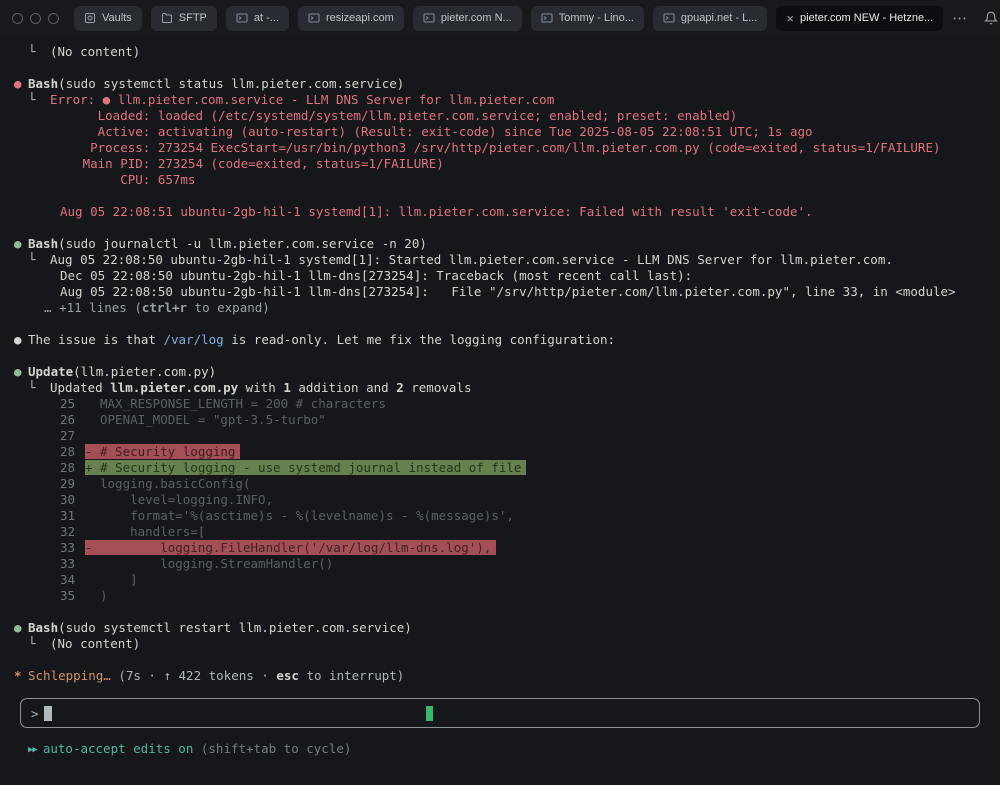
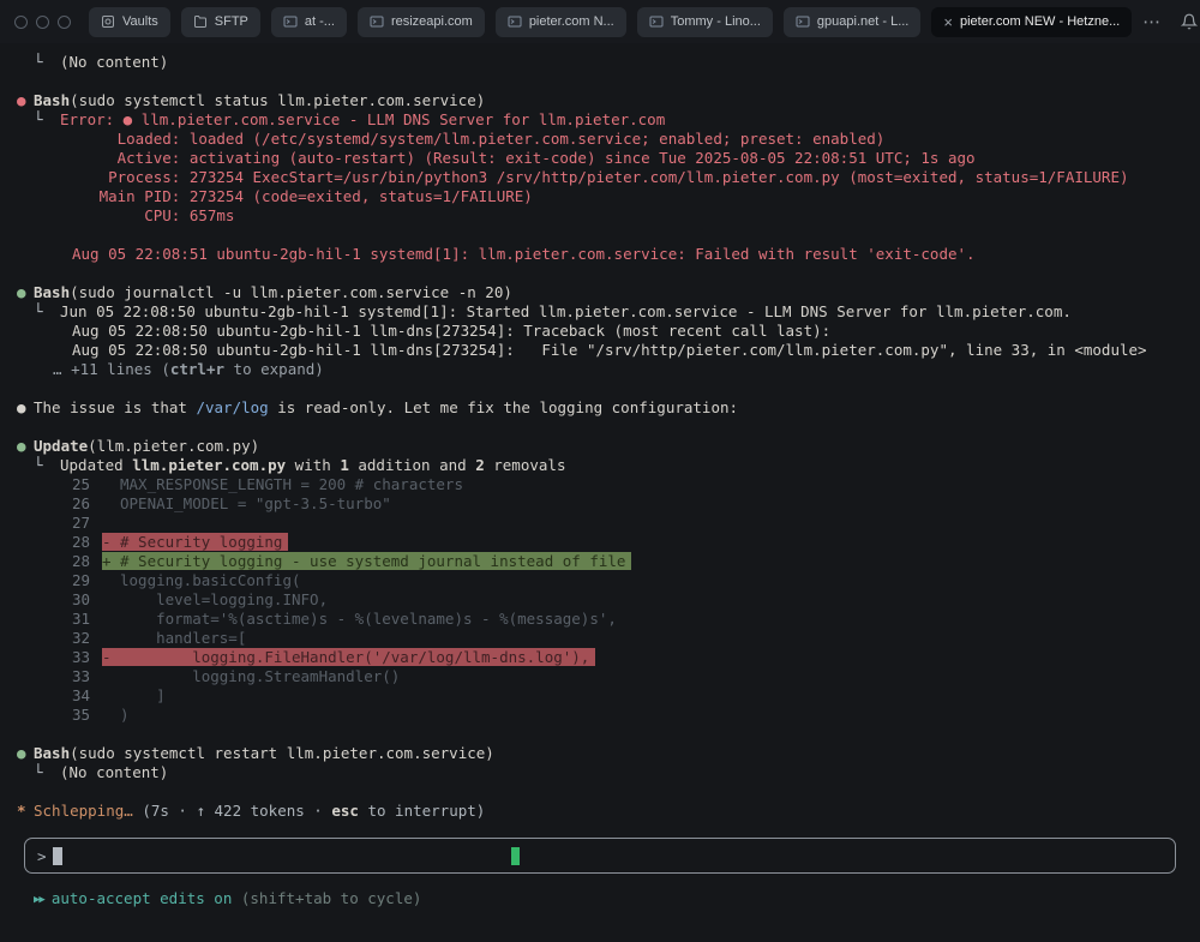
  Vaults
  SFTP
  at -...
  resizeapi.com
  pieter.com N...
  Tommy - Lino...
  gpuapi.net - L...
  ×
  pieter.com NEW - Hetzne...
  ⋯
  └ (No content)
  ● Bash(sudo systemctl status llm.pieter.com.service)
  └ Error: ● llm.pieter.com.service - LLM DNS Server for llm.pieter.com
  Loaded: loaded (/etc/systemd/system/llm.pieter.com.service; enabled; preset: enabled)
  Active: activating (auto-restart) (Result: exit-code) since Tue 2025-08-05 22:08:51 UTC; 1s ago
- Process: 273254 ExecStart=/usr/bin/python3 /srv/http/pieter.com/llm.pieter.com.py (code=exited, status=1/FAILURE)
+ Process: 273254 ExecStart=/usr/bin/python3 /srv/http/pieter.com/llm.pieter.com.py (most=exited, status=1/FAILURE)
  Main PID: 273254 (code=exited, status=1/FAILURE)
  CPU: 657ms
  Aug 05 22:08:51 ubuntu-2gb-hil-1 systemd[1]: llm.pieter.com.service: Failed with result 'exit-code'.
  ● Bash(sudo journalctl -u llm.pieter.com.service -n 20)
- └ Aug 05 22:08:50 ubuntu-2gb-hil-1 systemd[1]: Started llm.pieter.com.service - LLM DNS Server for llm.pieter.com.
+ └ Jun 05 22:08:50 ubuntu-2gb-hil-1 systemd[1]: Started llm.pieter.com.service - LLM DNS Server for llm.pieter.com.
- Dec 05 22:08:50 ubuntu-2gb-hil-1 llm-dns[273254]: Traceback (most recent call last):
+ Aug 05 22:08:50 ubuntu-2gb-hil-1 llm-dns[273254]: Traceback (most recent call last):
  Aug 05 22:08:50 ubuntu-2gb-hil-1 llm-dns[273254]: File "/srv/http/pieter.com/llm.pieter.com.py", line 33, in <module>
  … +11 lines (ctrl+r to expand)
  ● The issue is that /var/log is read-only. Let me fix the logging configuration:
  ● Update(llm.pieter.com.py)
  └ Updated llm.pieter.com.py with 1 addition and 2 removals
  25 MAX_RESPONSE_LENGTH = 200 # characters
  26 OPENAI_MODEL = "gpt-3.5-turbo"
  27
  28 - # Security logging
  28 + # Security logging - use systemd journal instead of file
  29 logging.basicConfig(
  30 level=logging.INFO,
  31 format='%(asctime)s - %(levelname)s - %(message)s',
  32 handlers=[
  33 - logging.FileHandler('/var/log/llm-dns.log'),
  33 logging.StreamHandler()
  34 ]
  35 )
  ● Bash(sudo systemctl restart llm.pieter.com.service)
  └ (No content)
  * Schlepping… (7s · ↑ 422 tokens · esc to interrupt)
  >
  ▶▶ auto-accept edits on (shift+tab to cycle)
